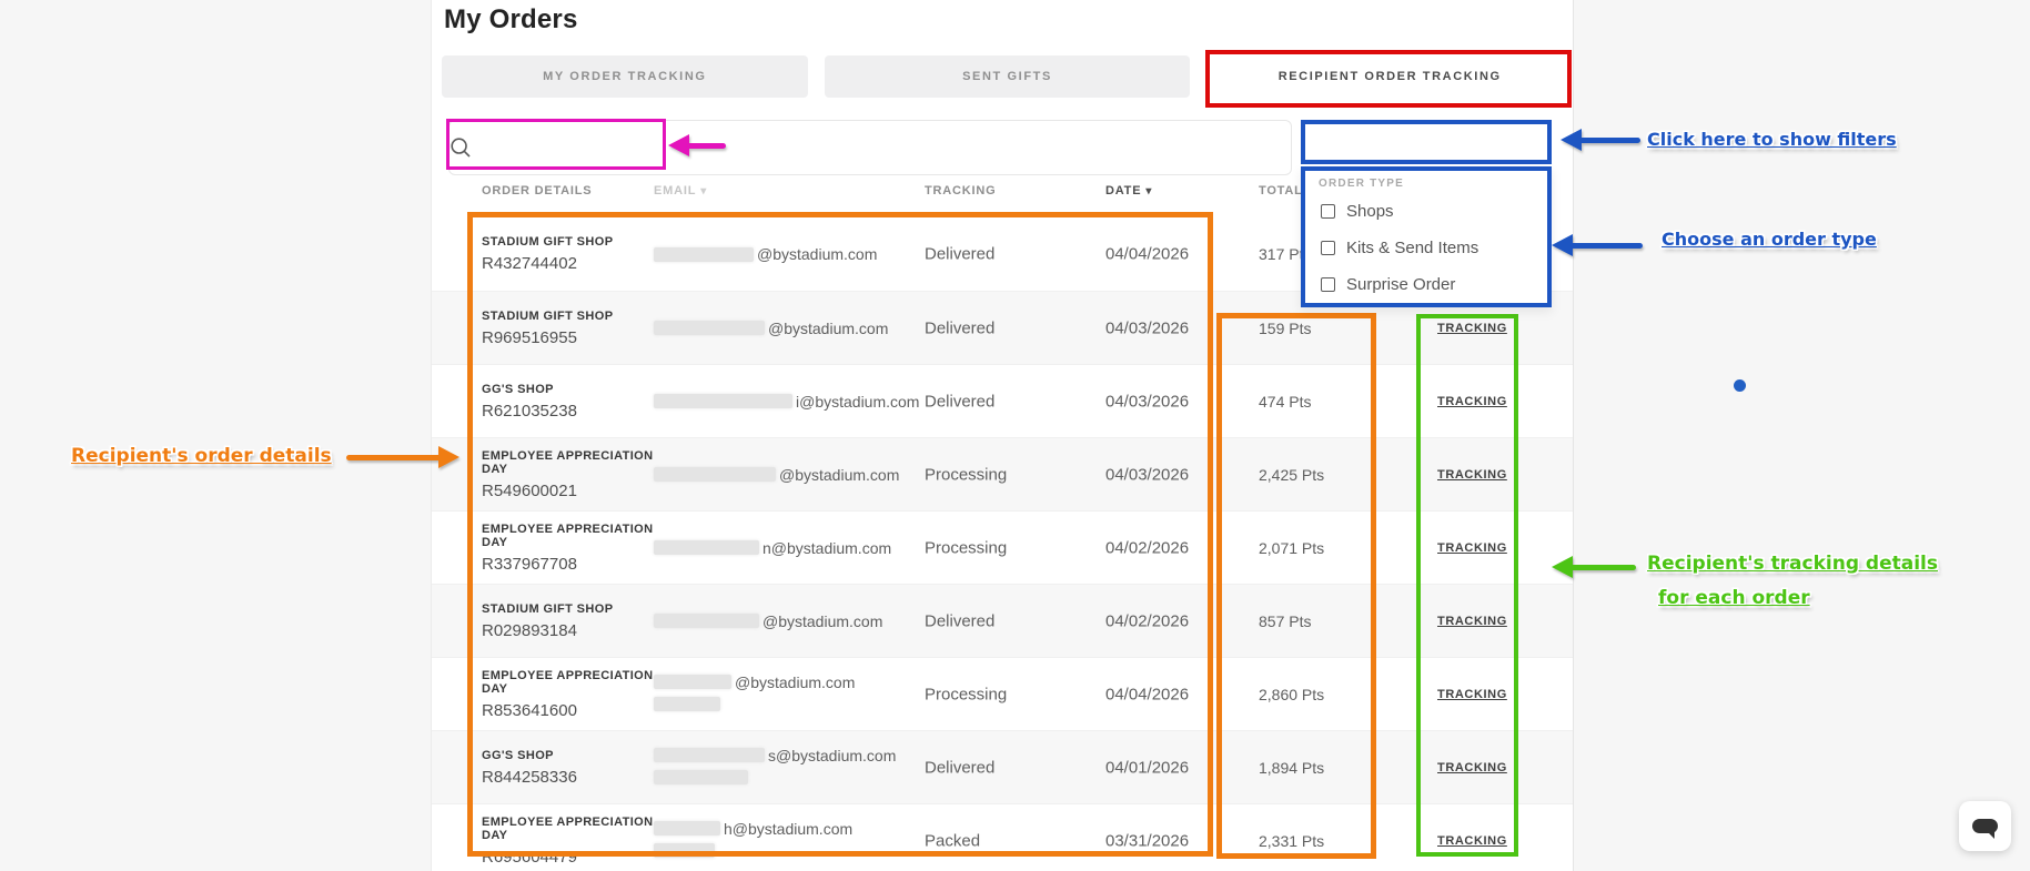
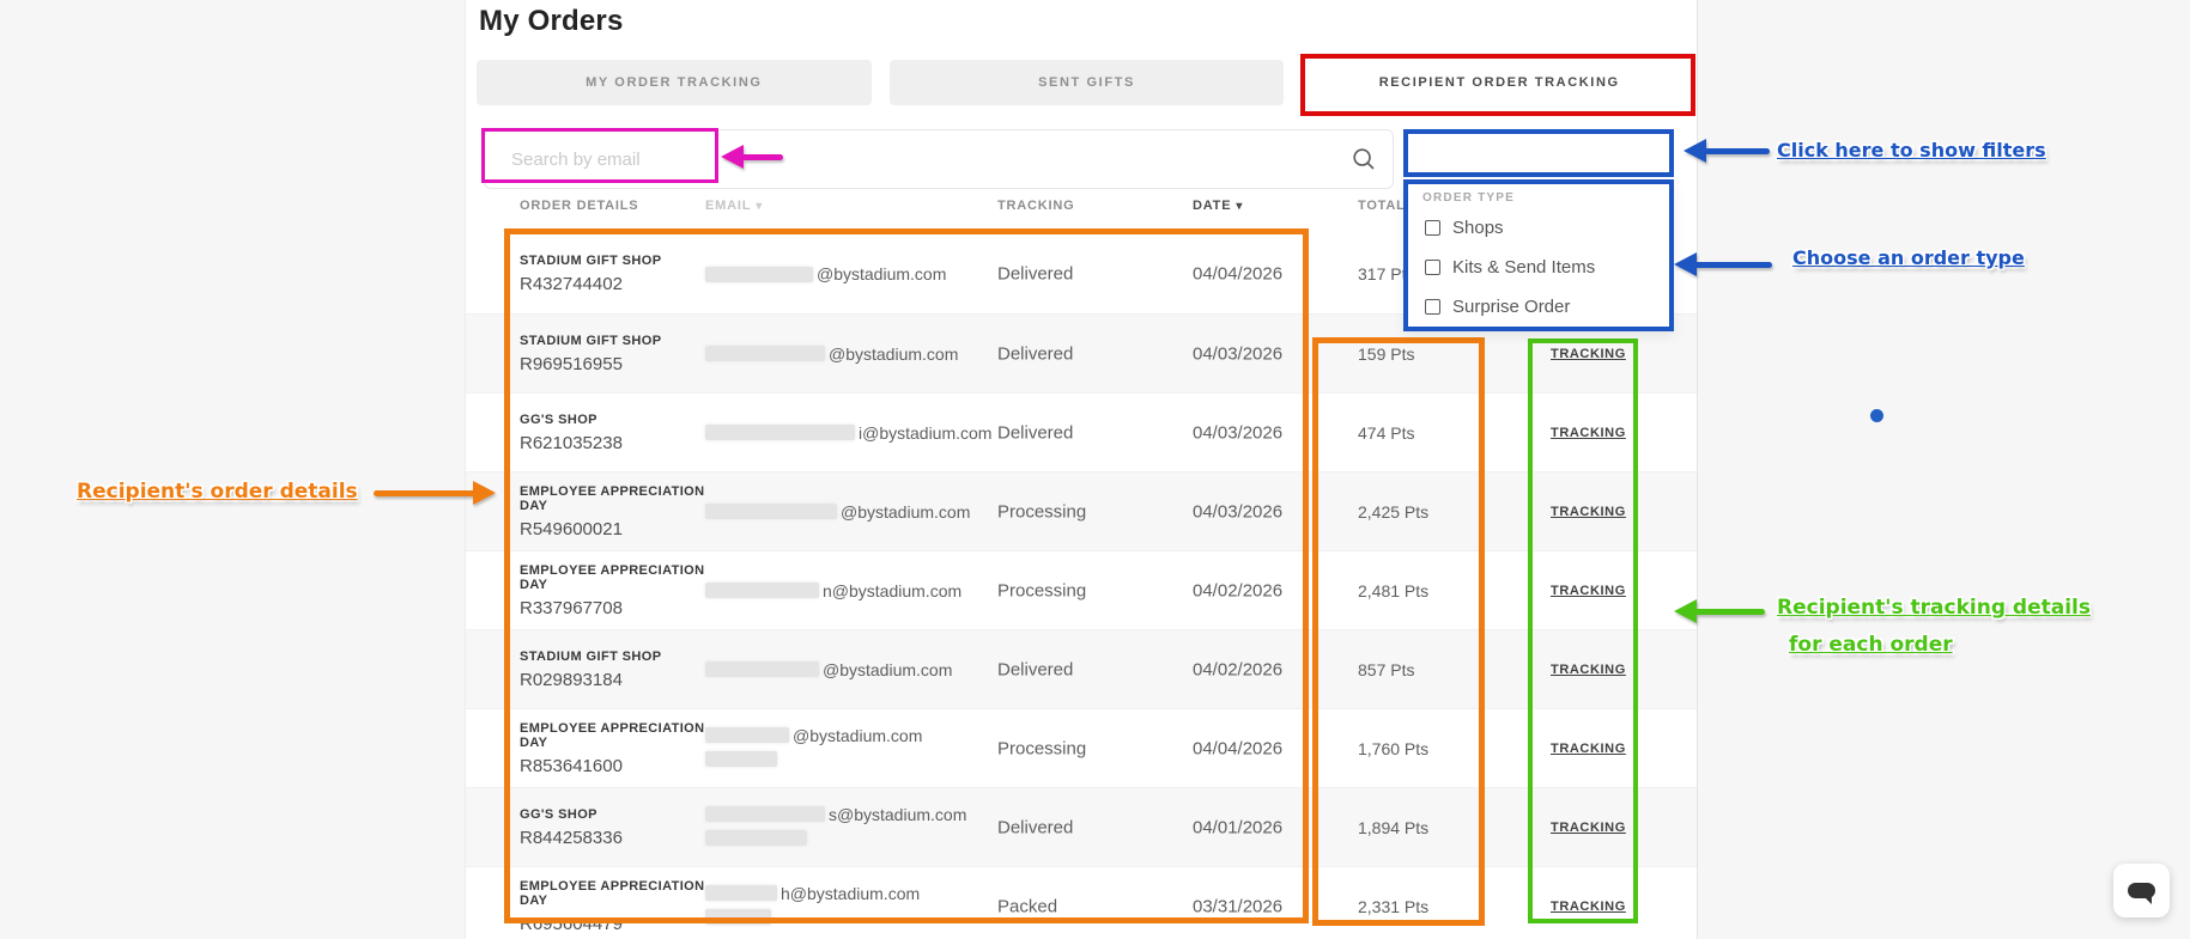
  My Orders
  MY ORDER TRACKING
  SENT GIFTS
  RECIPIENT ORDER TRACKING
+ Search by email
  ORDER DETAILS
  EMAIL ▾
  TRACKING
  DATE ▾
  TOTAL
  STADIUM GIFT SHOP
  R432744402
  @bystadium.com
  Delivered
  04/04/2026
  STADIUM GIFT SHOP
  R969516955
  @bystadium.com
  Delivered
  04/03/2026
  159 Pts
  TRACKING
  GG'S SHOP
  R621035238
  i@bystadium.com
  Delivered
  04/03/2026
  474 Pts
  TRACKING
  EMPLOYEE APPRECIATION DAY
  R549600021
  @bystadium.com
  Processing
  04/03/2026
  2,425 Pts
  TRACKING
  EMPLOYEE APPRECIATION DAY
  R337967708
  n@bystadium.com
  Processing
  04/02/2026
- 2,071 Pts
+ 2,481 Pts
  TRACKING
  STADIUM GIFT SHOP
  R029893184
  @bystadium.com
  Delivered
  04/02/2026
  857 Pts
  TRACKING
  EMPLOYEE APPRECIATION DAY
  R853641600
  @bystadium.com
  Processing
  04/04/2026
- 2,860 Pts
+ 1,760 Pts
  TRACKING
  GG'S SHOP
  R844258336
  s@bystadium.com
  Delivered
  04/01/2026
  1,894 Pts
  TRACKING
  EMPLOYEE APPRECIATION DAY
  R695604479
  h@bystadium.com
  Packed
  03/31/2026
  2,331 Pts
  TRACKING
  ORDER TYPE
  Shops
  Kits & Send Items
  Surprise Order
  Click here to show filters
  Choose an order type
  Recipient's order details
  Recipient's tracking details
  for each order
